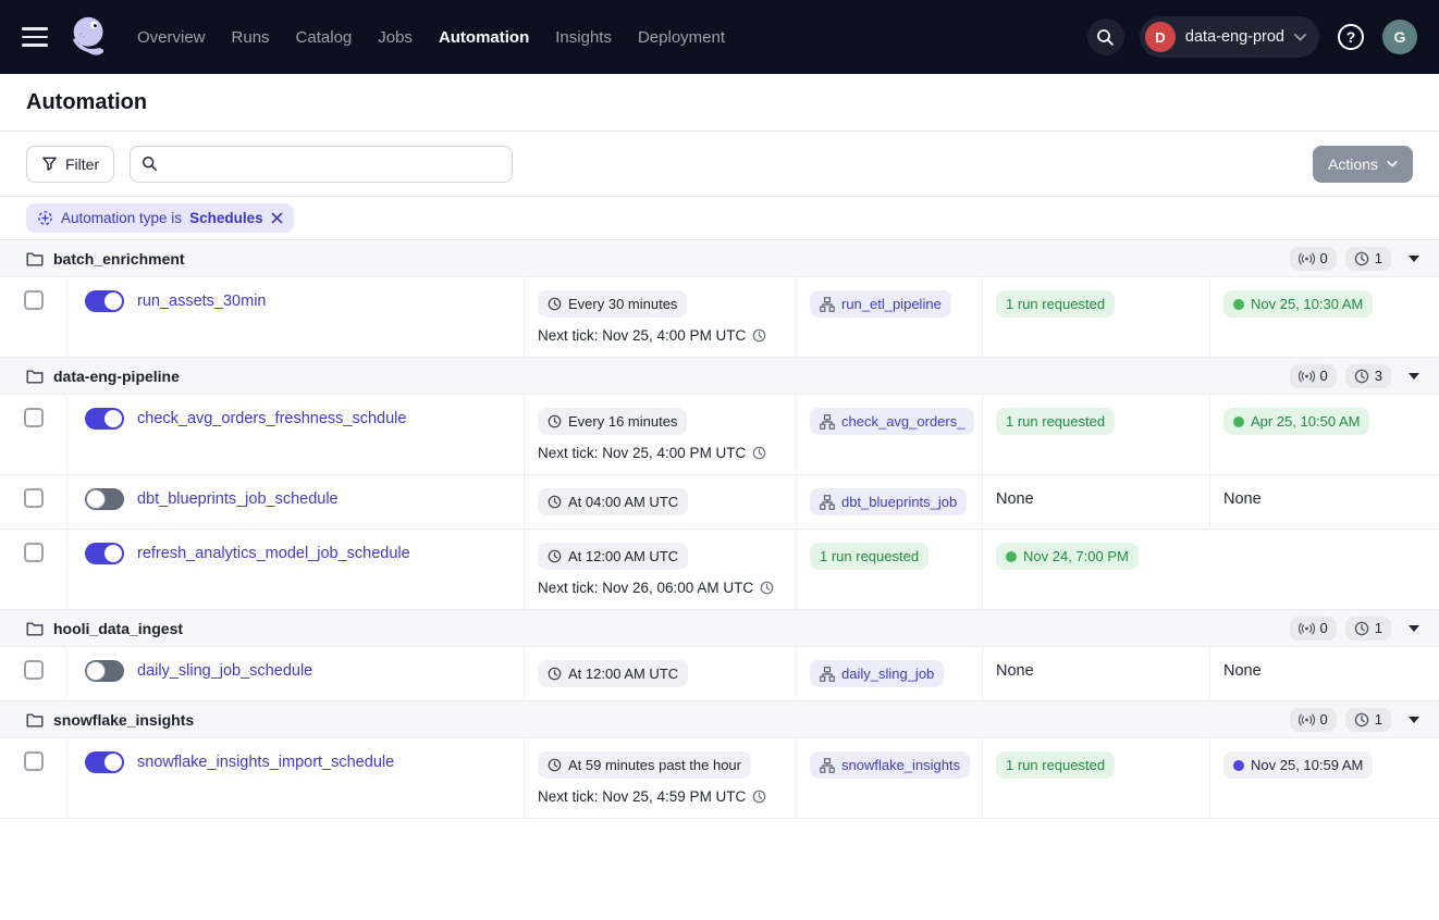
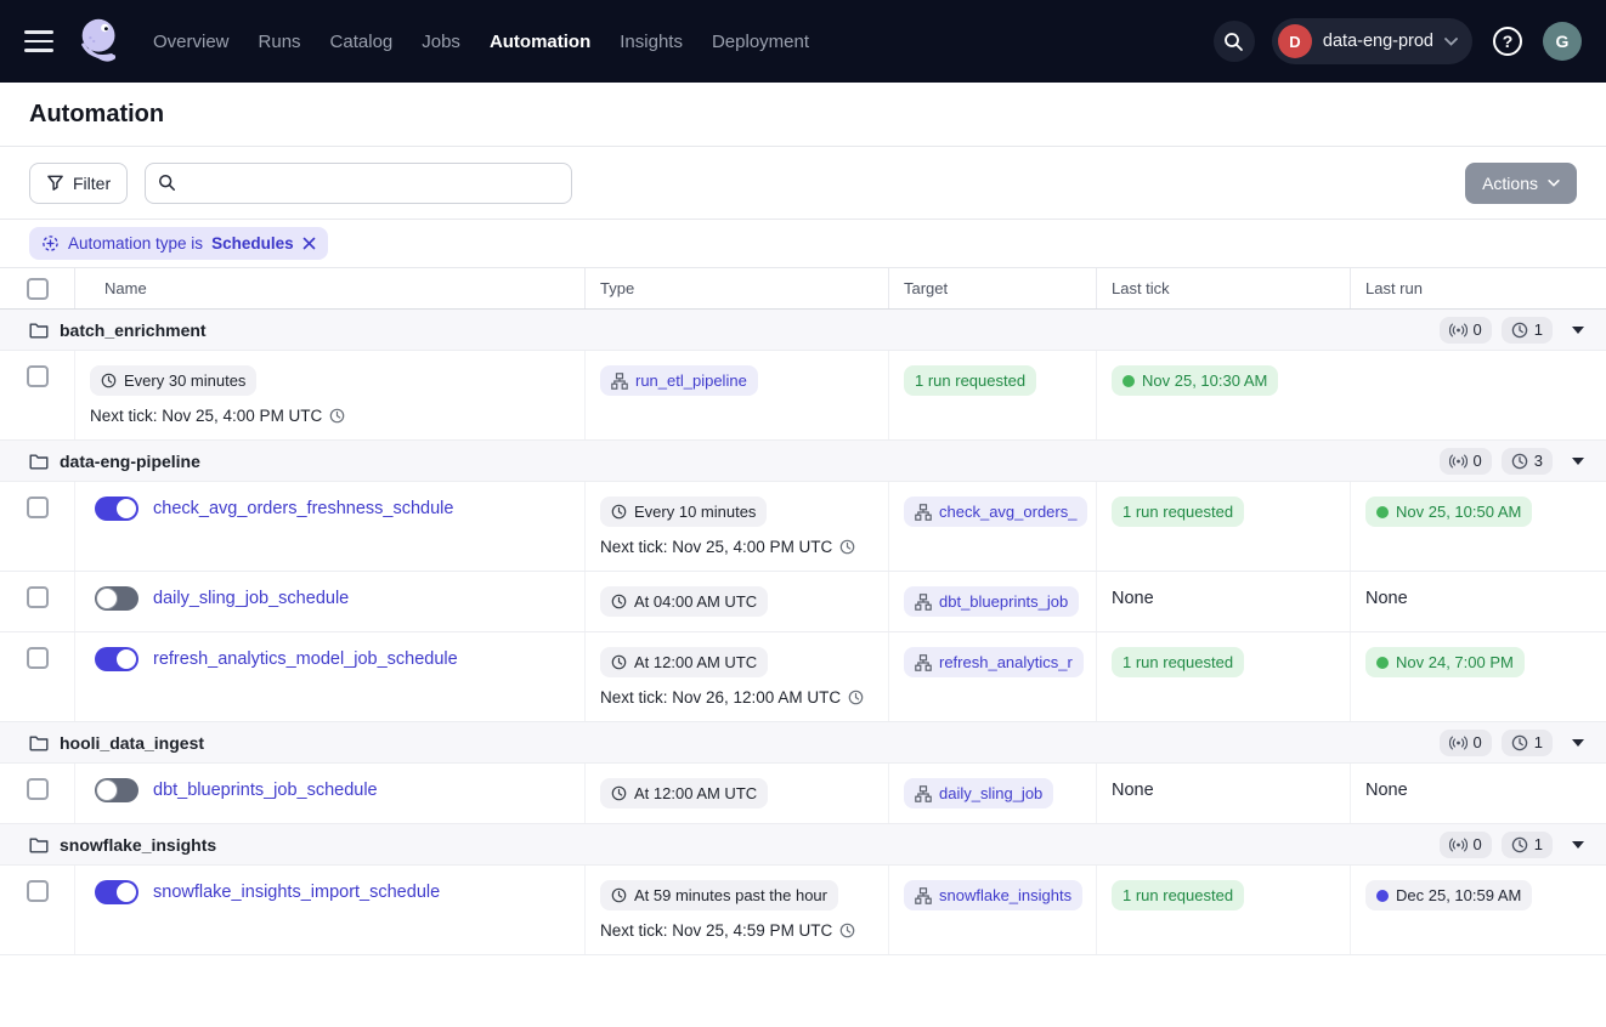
  Overview
  Runs
  Catalog
  Jobs
  Automation
  Insights
  Deployment
  D
  data-eng-prod
  ?
  G
  Automation
  Filter
  Actions
  Automation type is
  Schedules
+ Name
+ Type
+ Target
+ Last tick
+ Last run
  batch_enrichment
  0
  1
- run_assets_30min
  Every 30 minutes
  Next tick: Nov 25, 4:00 PM UTC
  run_etl_pipeline
  1 run requested
  Nov 25, 10:30 AM
  data-eng-pipeline
  0
  3
  check_avg_orders_freshness_schdule
- Every 16 minutes
+ Every 10 minutes
  Next tick: Nov 25, 4:00 PM UTC
  check_avg_orders_
  1 run requested
- Apr 25, 10:50 AM
+ Nov 25, 10:50 AM
- dbt_blueprints_job_schedule
+ daily_sling_job_schedule
  At 04:00 AM UTC
  dbt_blueprints_job
  None
  None
  refresh_analytics_model_job_schedule
  At 12:00 AM UTC
- Next tick: Nov 26, 06:00 AM UTC
+ Next tick: Nov 26, 12:00 AM UTC
+ refresh_analytics_r
  1 run requested
  Nov 24, 7:00 PM
  hooli_data_ingest
  0
  1
- daily_sling_job_schedule
+ dbt_blueprints_job_schedule
  At 12:00 AM UTC
  daily_sling_job
  None
  None
  snowflake_insights
  0
  1
  snowflake_insights_import_schedule
  At 59 minutes past the hour
  Next tick: Nov 25, 4:59 PM UTC
  snowflake_insights
  1 run requested
- Nov 25, 10:59 AM
+ Dec 25, 10:59 AM
